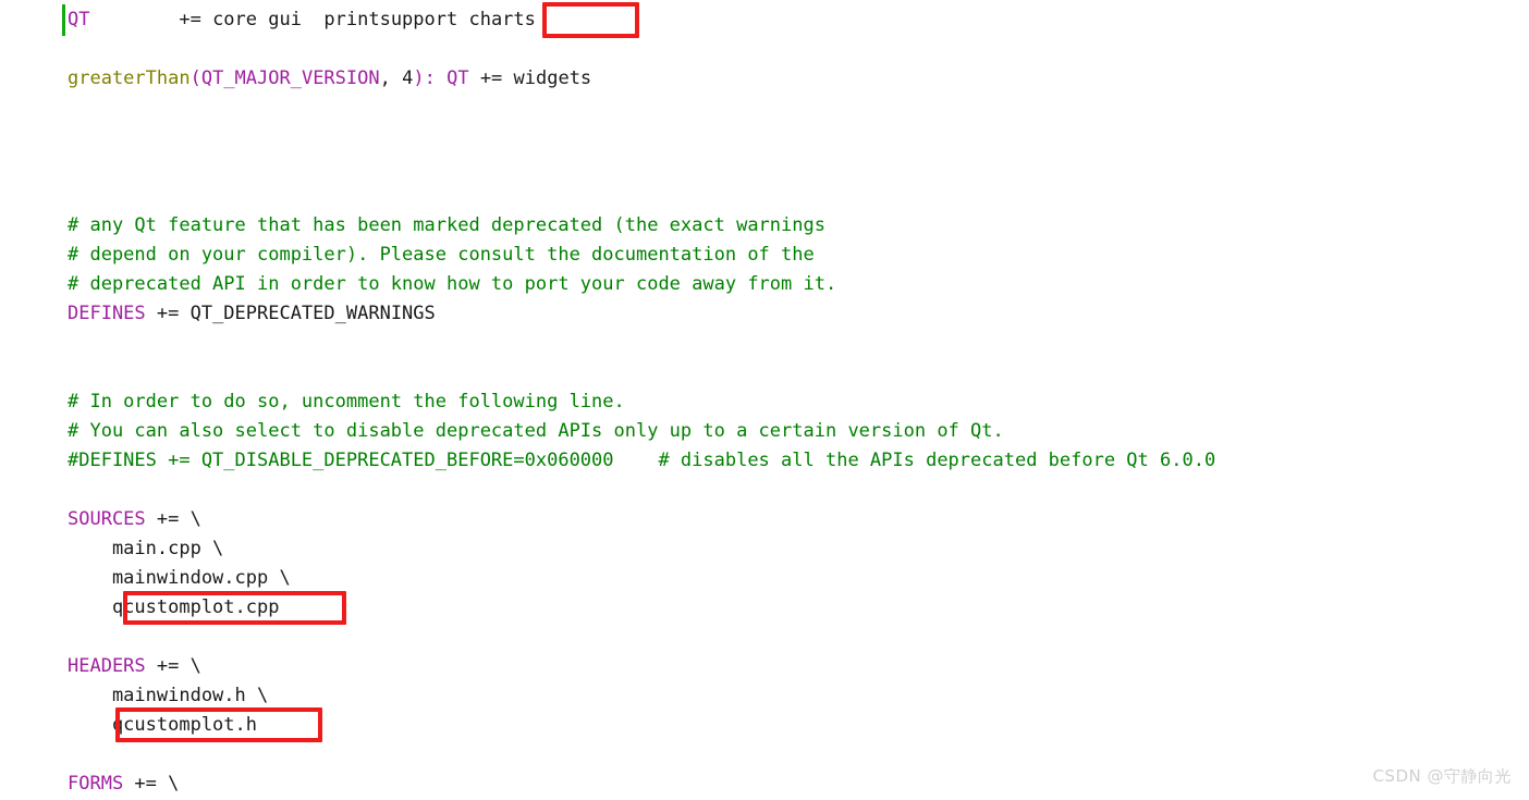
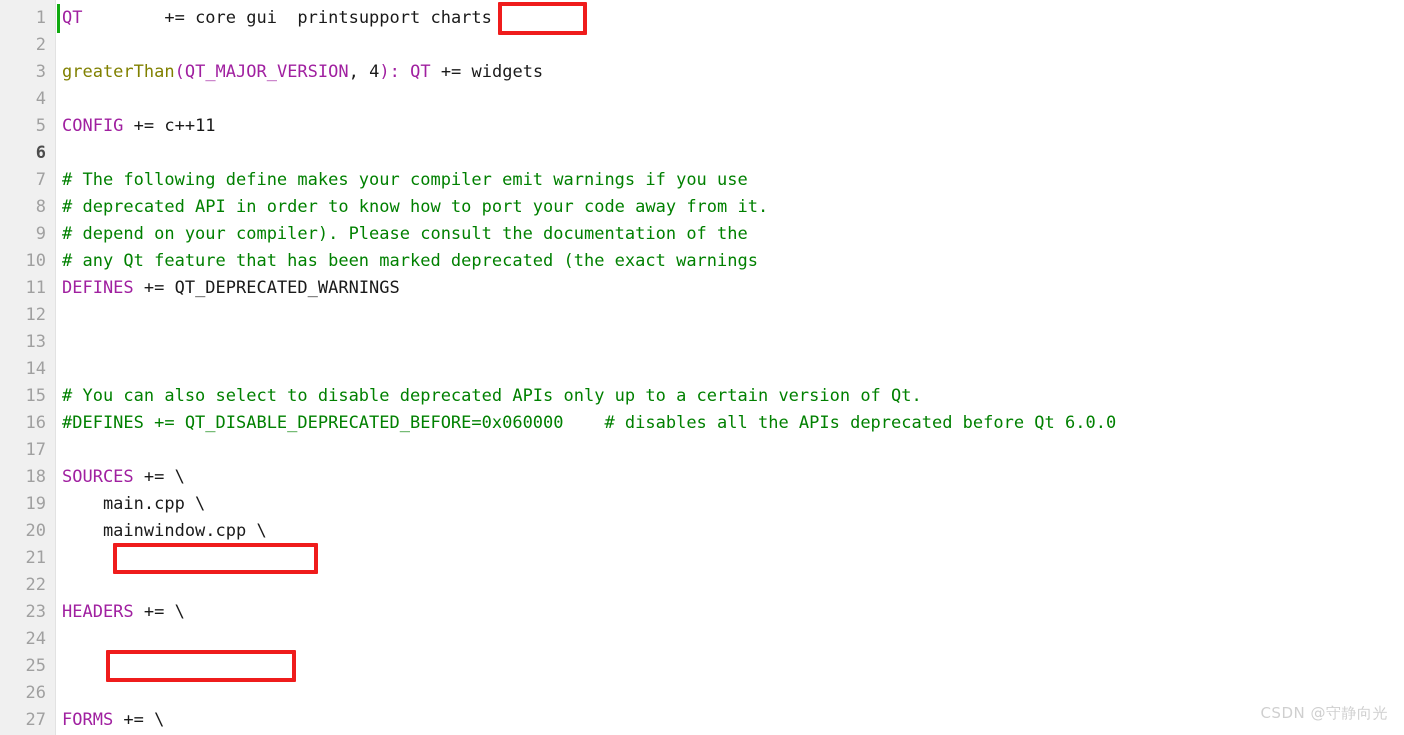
+ 1
+ 2
+ 3
+ 4
+ 5
+ 6
+ 7
+ 8
+ 9
+ 10
+ 11
+ 12
+ 13
+ 14
+ 15
+ 16
+ 17
+ 18
+ 19
+ 20
+ 21
+ 22
+ 23
+ 24
+ 25
+ 26
+ 27
  QT += core gui printsupport charts
  greaterThan(QT_MAJOR_VERSION, 4): QT += widgets
+ CONFIG += c++11
+ # The following define makes your compiler emit warnings if you use
- # any Qt feature that has been marked deprecated (the exact warnings
+ # deprecated API in order to know how to port your code away from it.
  # depend on your compiler). Please consult the documentation of the
- # deprecated API in order to know how to port your code away from it.
+ # any Qt feature that has been marked deprecated (the exact warnings
  DEFINES += QT_DEPRECATED_WARNINGS
- # In order to do so, uncomment the following line.
  # You can also select to disable deprecated APIs only up to a certain version of Qt.
  #DEFINES += QT_DISABLE_DEPRECATED_BEFORE=0x060000 # disables all the APIs deprecated before Qt 6.0.0
  SOURCES += \
  main.cpp \
  mainwindow.cpp \
- qcustomplot.cpp
  HEADERS += \
- mainwindow.h \
- qcustomplot.h
  FORMS += \
  CSDN @守静向光
